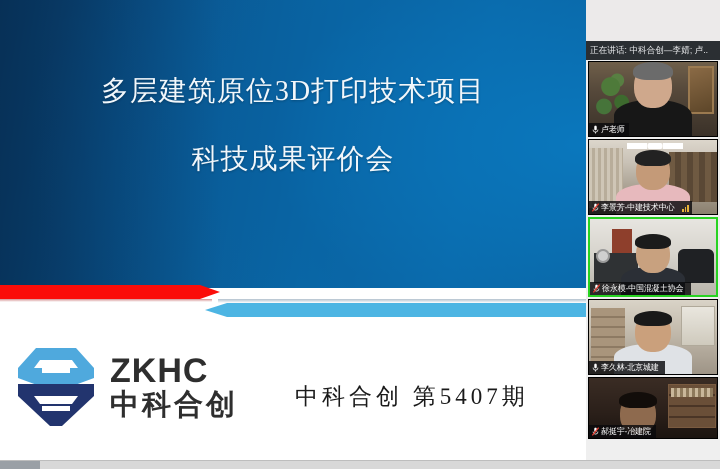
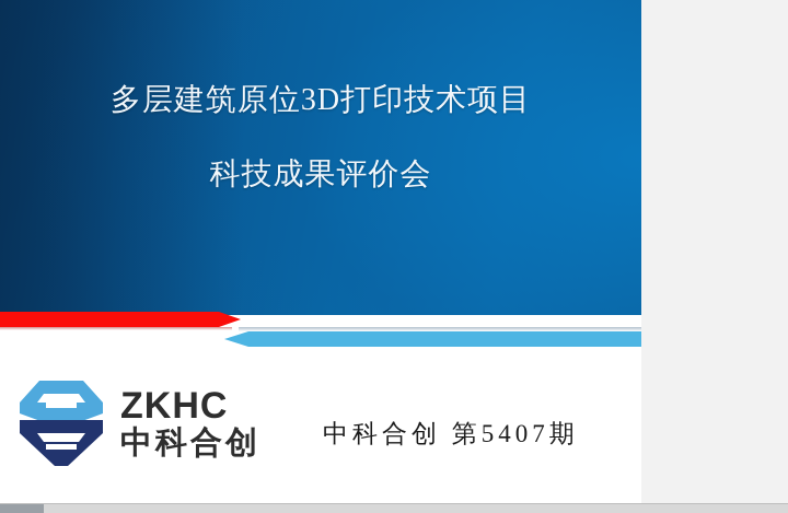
  多层建筑原位3D打印技术项目
  科技成果评价会
  ZKHC
  中科合创
  中科合创 第5407期
- 正在讲话: 中科合创—李婧; 卢..
- 卢老师
- 李景芳-中建技术中心
- 徐永模-中国混凝土协会
- 李久林-北京城建
- 郝挺宇-冶建院
